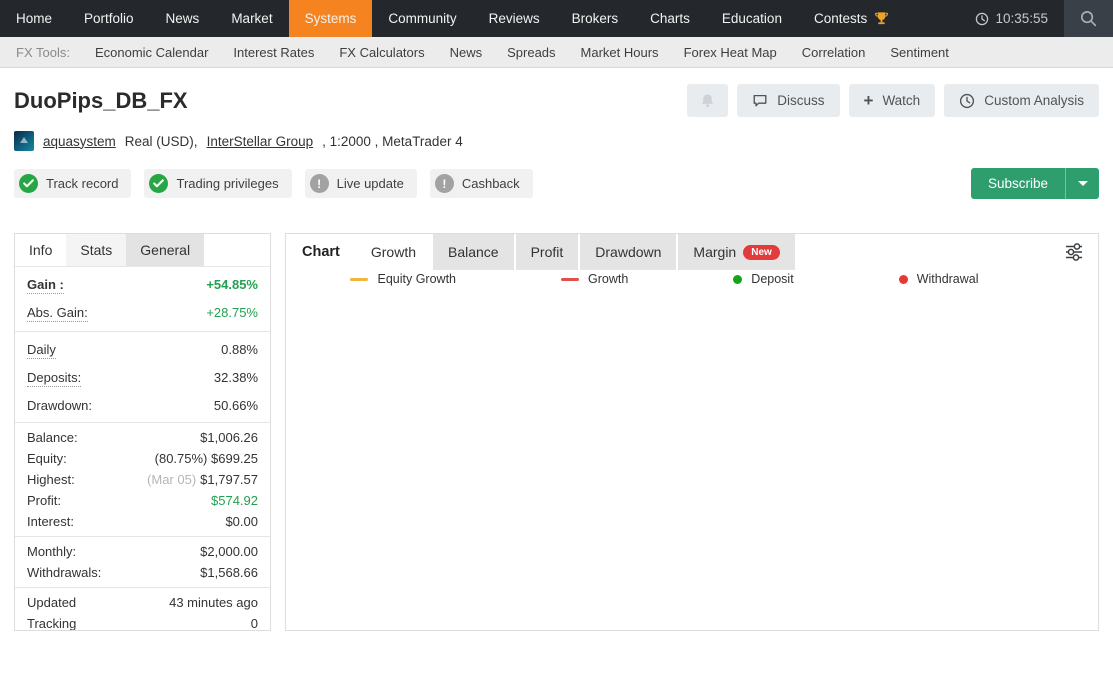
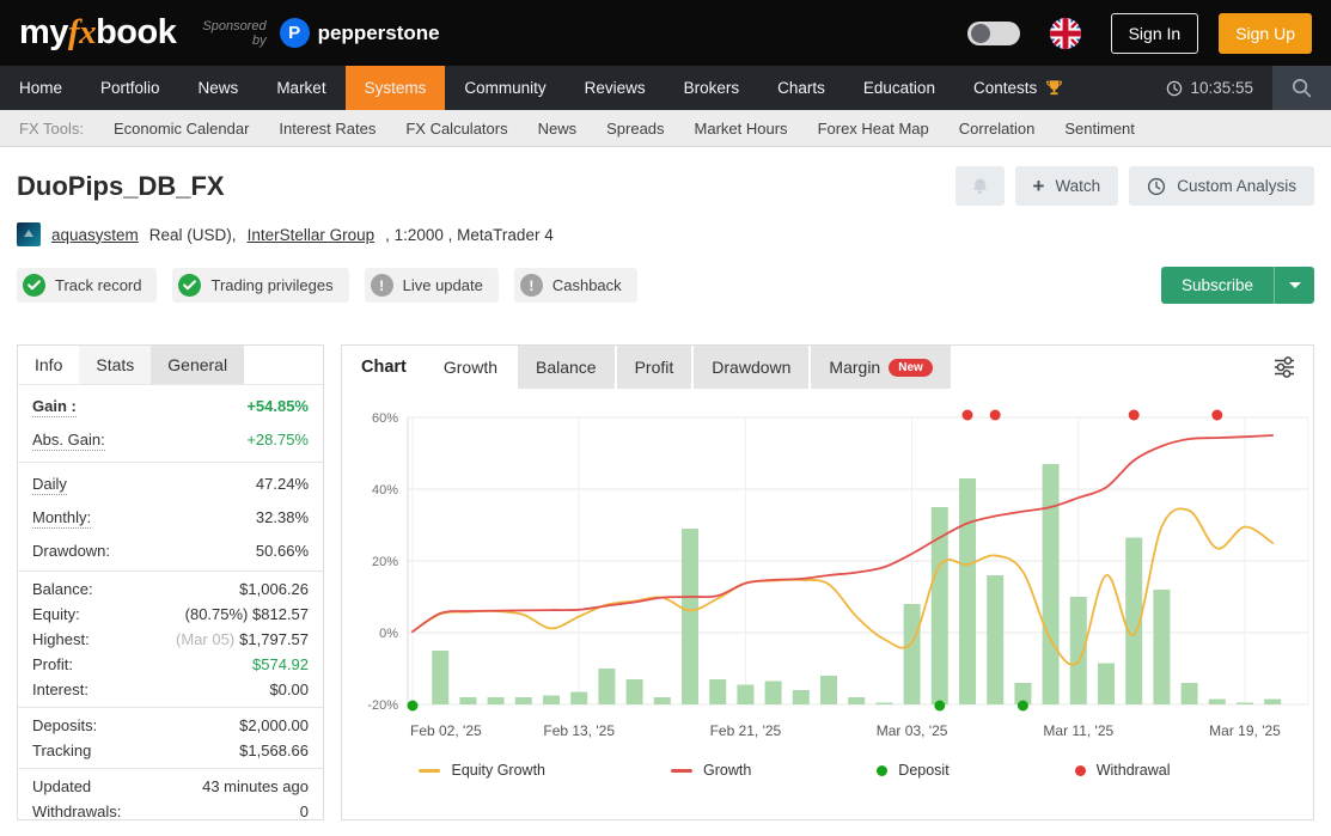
+ myfxbook
+ Sponsored
+ by
+ P
+ pepperstone
+ Sign In
+ Sign Up
  Home
  Portfolio
  News
  Market
  Systems
  Community
  Reviews
  Brokers
  Charts
  Education
  Contests
  10:35:55
  FX Tools:
  Economic Calendar
  Interest Rates
  FX Calculators
  News
  Spreads
  Market Hours
  Forex Heat Map
  Correlation
  Sentiment
  DuoPips_DB_FX
- Discuss
  +
  Watch
  Custom Analysis
  aquasystem
  Real (USD),
  InterStellar Group
  , 1:2000 , MetaTrader 4
  Track record
  Trading privileges
  !
  Live update
  !
  Cashback
  Subscribe
  Info
  Stats
  General
  Gain :
  +54.85%
  Abs. Gain:
  +28.75%
  Daily
- 0.88%
+ 47.24%
- Deposits:
+ Monthly:
  32.38%
  Drawdown:
  50.66%
  Balance:
  $1,006.26
  Equity:
- (80.75%) $699.25
+ (80.75%) $812.57
  Highest:
  (Mar 05) $1,797.57
  Profit:
  $574.92
  Interest:
  $0.00
- Monthly:
+ Deposits:
  $2,000.00
- Withdrawals:
+ Tracking
  $1,568.66
  Updated
  43 minutes ago
- Tracking
+ Withdrawals:
  0
  Chart
  Growth
  Balance
  Profit
  Drawdown
  Margin
  New
+ 60%
+ 40%
+ 20%
+ 0%
+ -20%
+ Feb 02, '25
+ Feb 13, '25
+ Feb 21, '25
+ Mar 03, '25
+ Mar 11, '25
+ Mar 19, '25
  Equity Growth
  Growth
  Deposit
  Withdrawal
